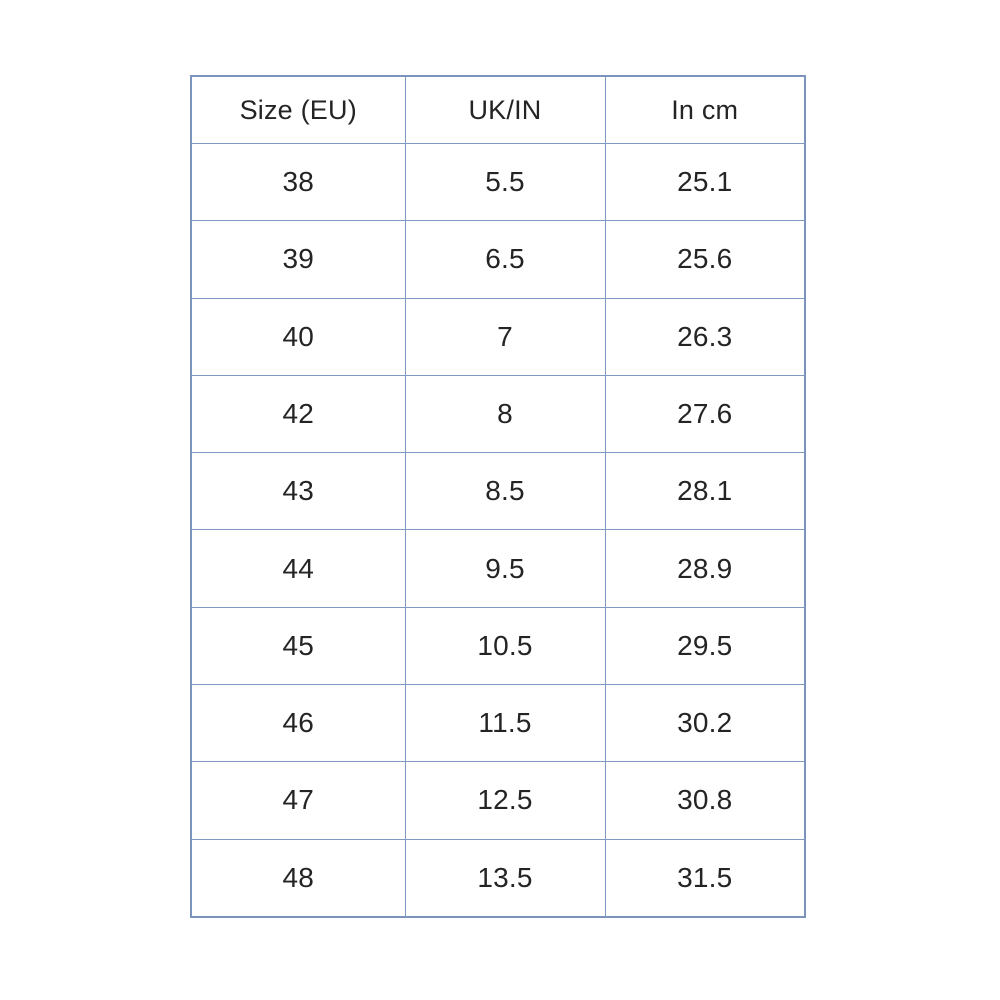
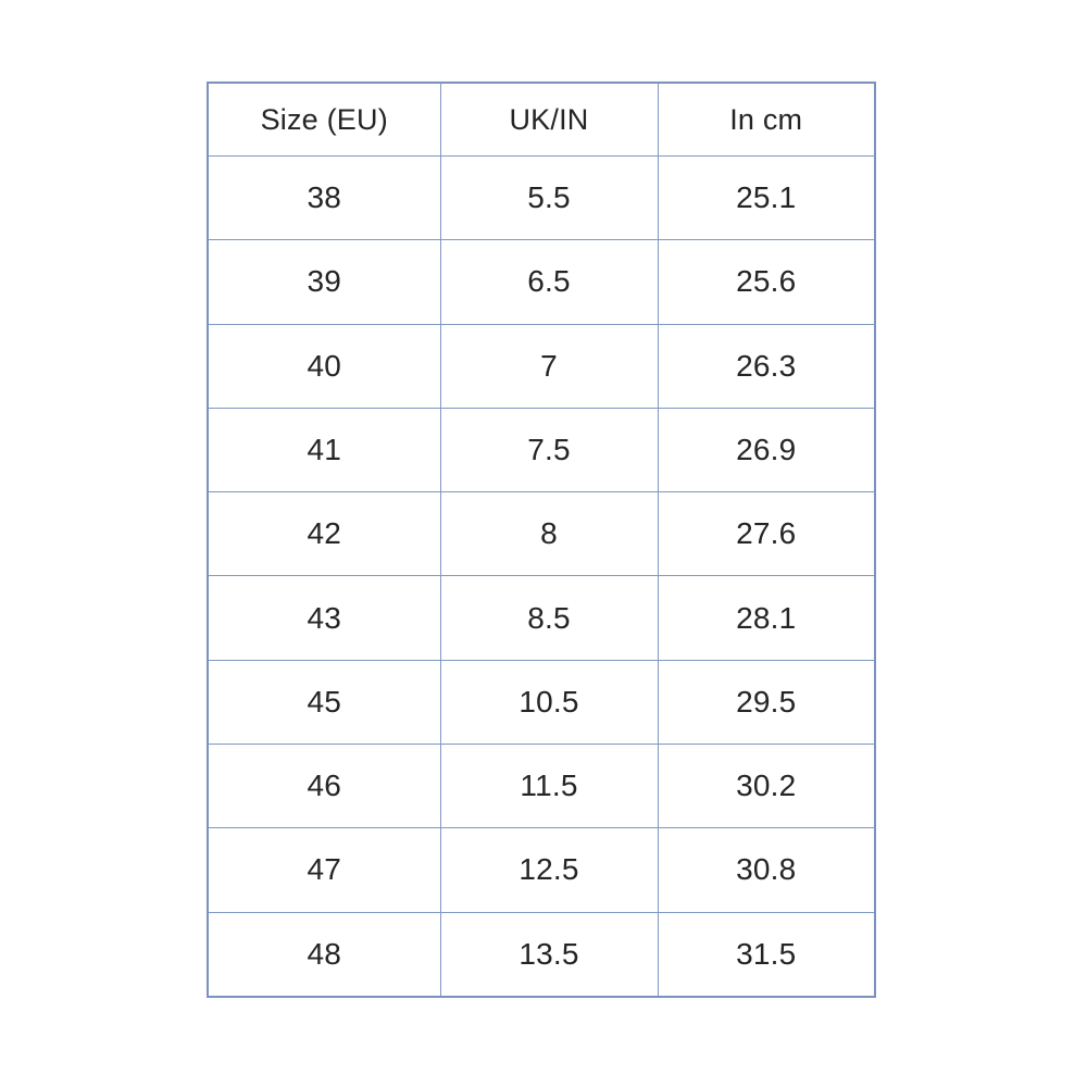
  Size (EU)	UK/IN	In cm
  38	5.5	25.1
  39	6.5	25.6
  40	7	26.3
+ 41	7.5	26.9
  42	8	27.6
  43	8.5	28.1
- 44	9.5	28.9
  45	10.5	29.5
  46	11.5	30.2
  47	12.5	30.8
  48	13.5	31.5
